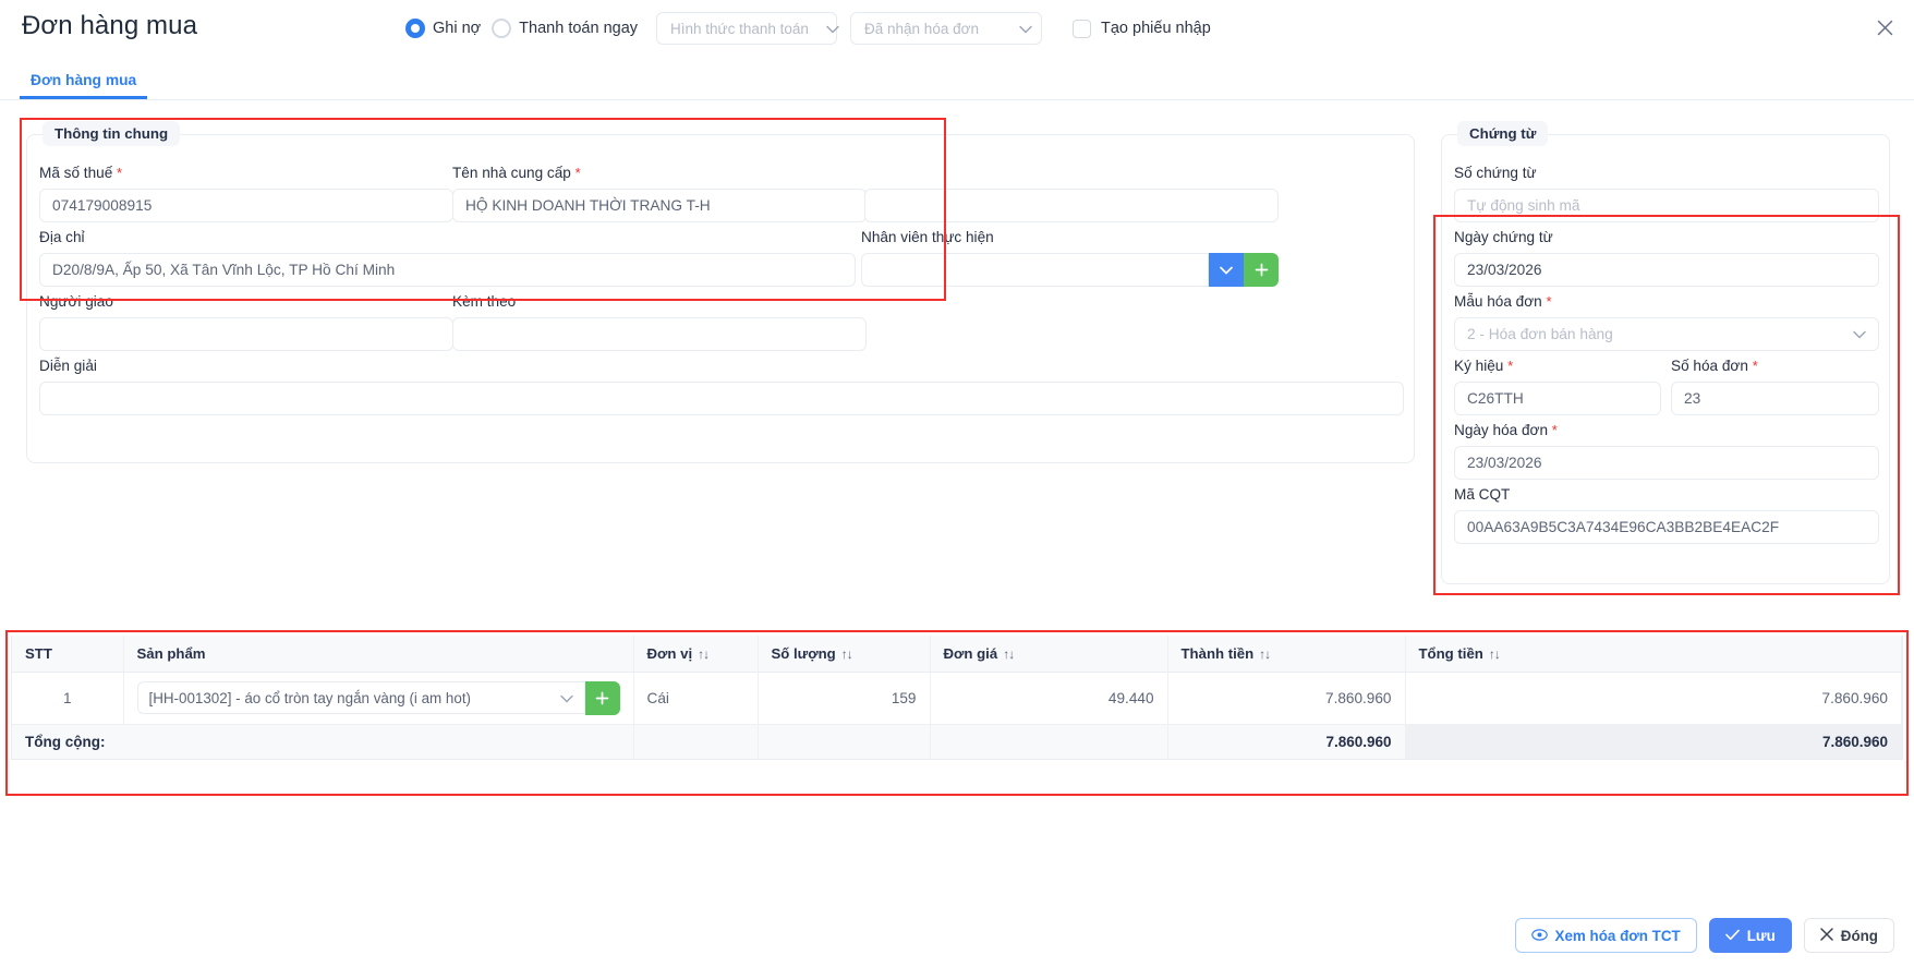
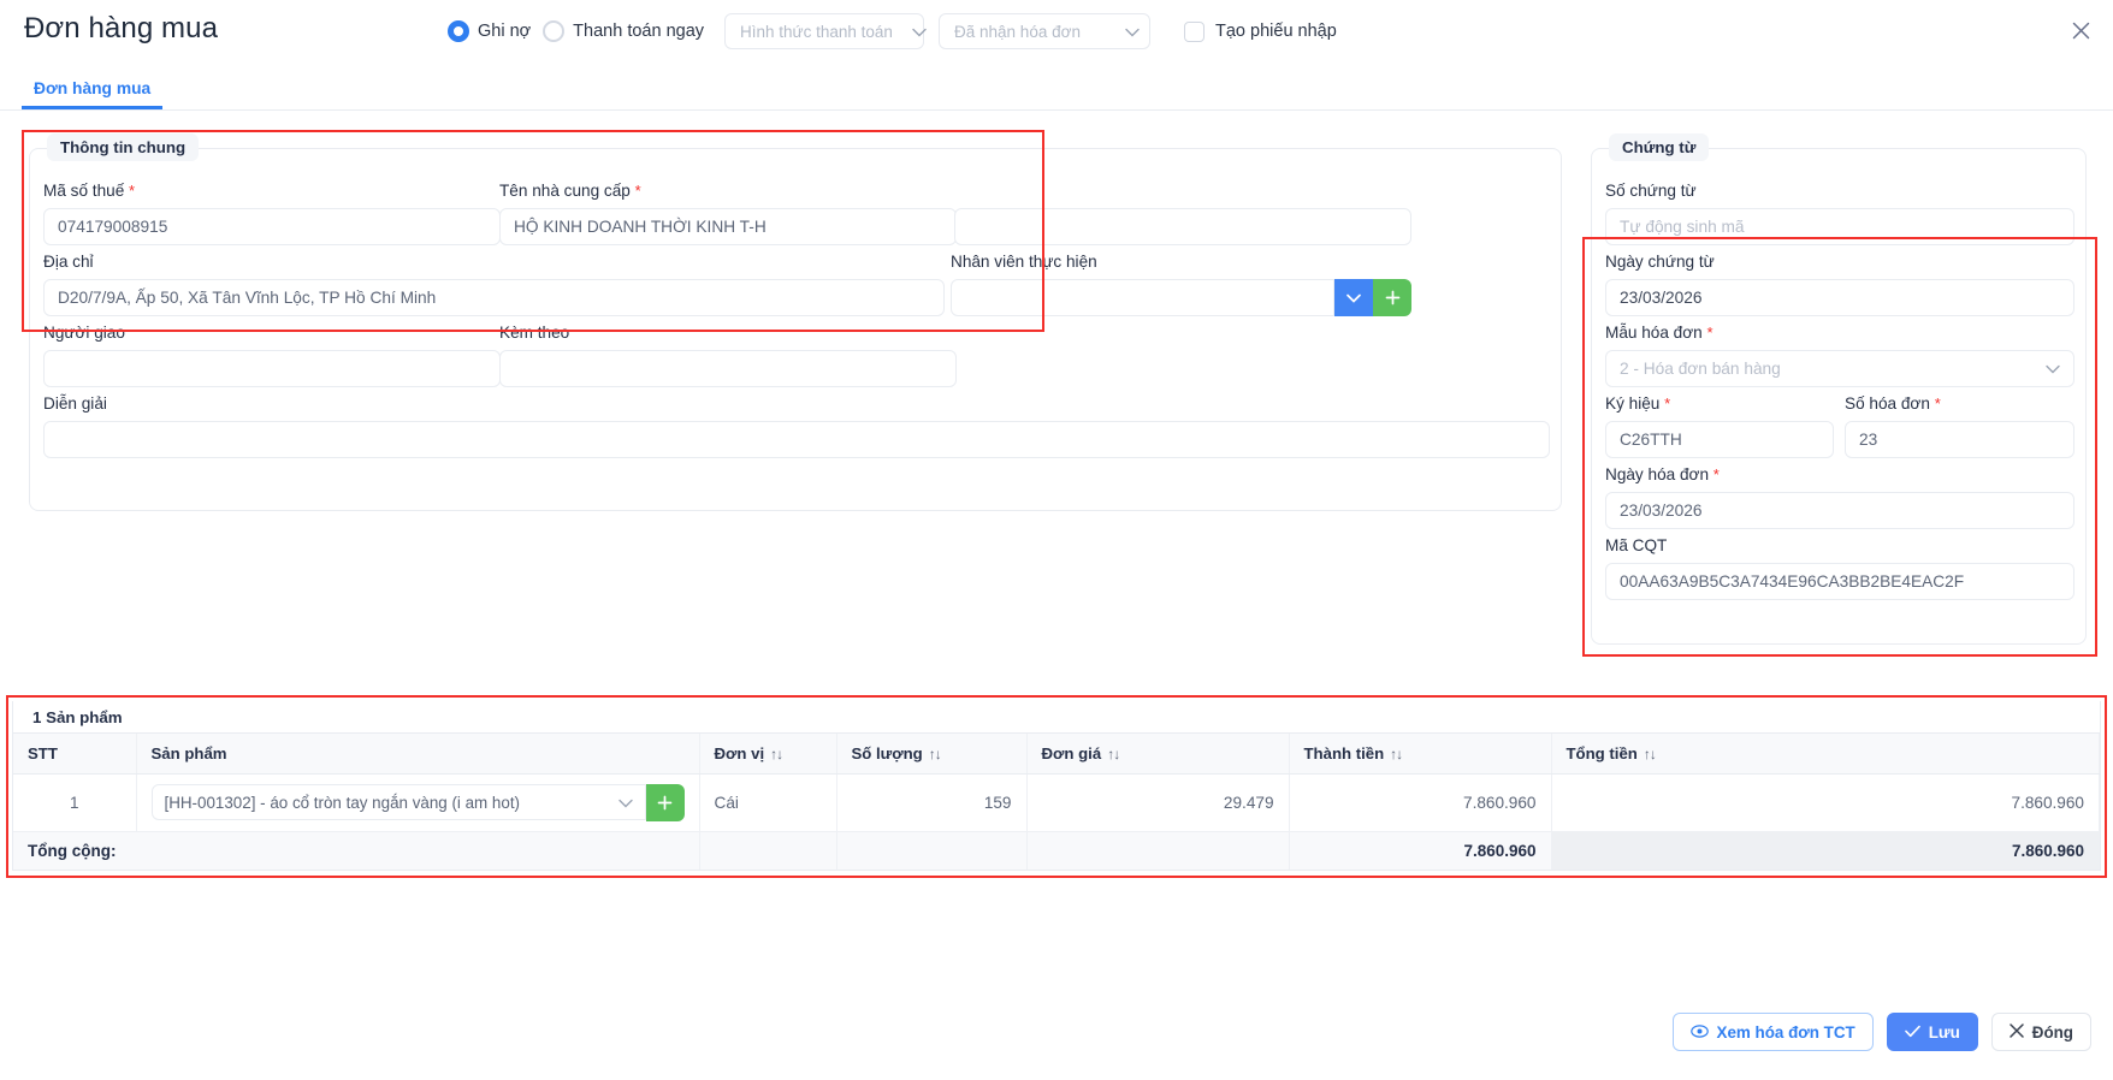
  Đơn hàng mua
  Ghi nợ
  Thanh toán ngay
  Hình thức thanh toán
  Đã nhận hóa đơn
  Tạo phiếu nhập
  Đơn hàng mua
  Thông tin chung
  Mã số thuế *
  074179008915
  Tên nhà cung cấp *
- HỘ KINH DOANH THỜI TRANG T-H
+ HỘ KINH DOANH THỜI KINH T-H
  Địa chỉ
- D20/8/9A, Ấp 50, Xã Tân Vĩnh Lộc, TP Hồ Chí Minh
+ D20/7/9A, Ấp 50, Xã Tân Vĩnh Lộc, TP Hồ Chí Minh
  Nhân viên thực hiện
  Người giao
  Kèm theo
  Diễn giải
  Chứng từ
  Số chứng từ
  Tự động sinh mã
  Ngày chứng từ
  23/03/2026
  Mẫu hóa đơn *
  2 - Hóa đơn bán hàng
  Ký hiệu *
  C26TTH
  Số hóa đơn *
  23
  Ngày hóa đơn *
  23/03/2026
  Mã CQT
  00AA63A9B5C3A7434E96CA3BB2BE4EAC2F
+ 1 Sản phẩm
  STT	Sản phẩm	Đơn vị ↑↓	Số lượng ↑↓	Đơn giá ↑↓	Thành tiền ↑↓	Tổng tiền ↑↓
- 1	[HH-001302] - áo cổ tròn tay ngắn vàng (i am hot)	Cái	159	49.440	7.860.960	7.860.960
+ 1	[HH-001302] - áo cổ tròn tay ngắn vàng (i am hot)	Cái	159	29.479	7.860.960	7.860.960
  Tổng cộng:				7.860.960	7.860.960
  Xem hóa đơn TCT
  Lưu
  Đóng
